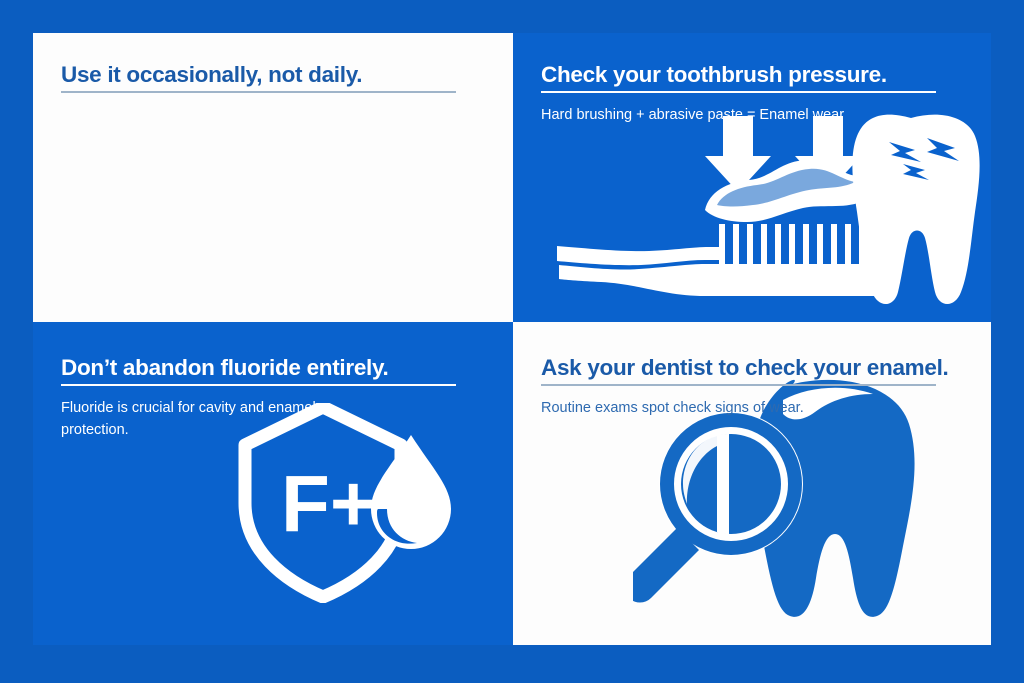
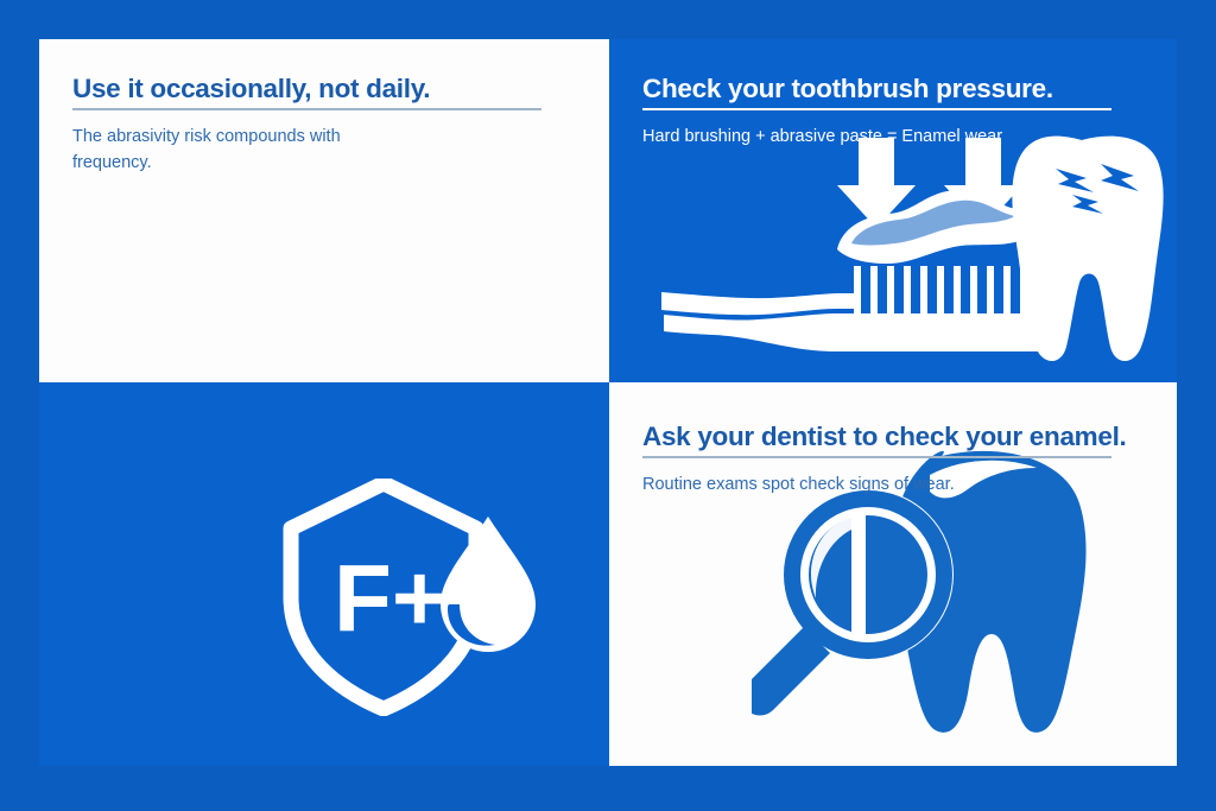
  Use it occasionally, not daily.
+ The abrasivity risk compounds with frequency.
  Check your toothbrush pressure.
  Hard brushing + abrasive paste = Enamel wear
- Don’t abandon fluoride entirely.
- Fluoride is crucial for cavity and enamel protection.
  F+
  Ask your dentist to check your enamel.
  Routine exams spot check signs of wear.
